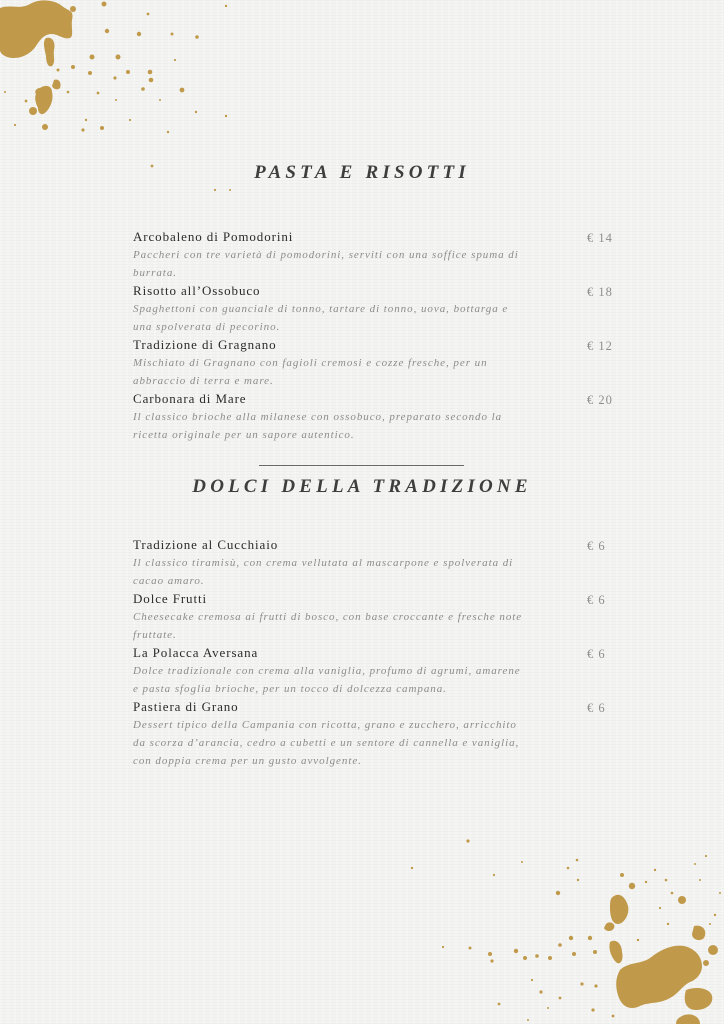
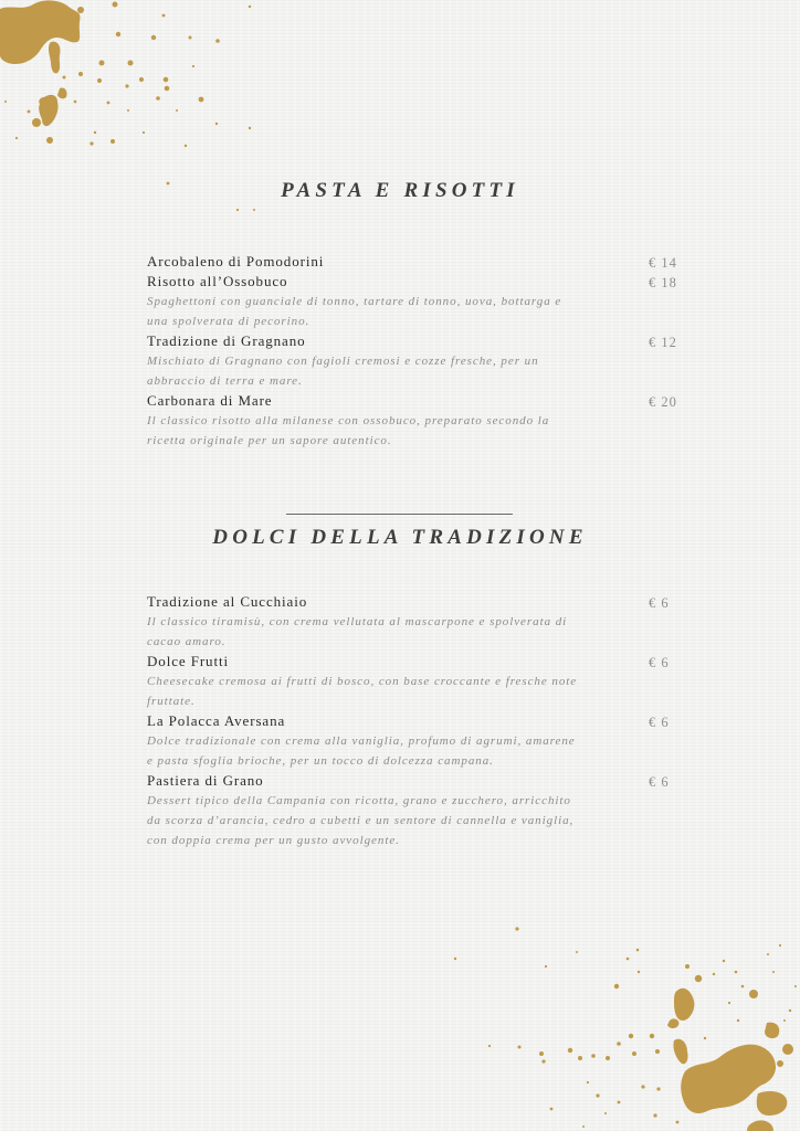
  PASTA E RISOTTI
  Arcobaleno di Pomodorini
- Paccheri con tre varietà di pomodorini, serviti con una soffice spuma di burrata.
  € 14
  Risotto all’Ossobuco
  Spaghettoni con guanciale di tonno, tartare di tonno, uova, bottarga e una spolverata di pecorino.
  € 18
  Tradizione di Gragnano
  Mischiato di Gragnano con fagioli cremosi e cozze fresche, per un abbraccio di terra e mare.
  € 12
  Carbonara di Mare
- Il classico brioche alla milanese con ossobuco, preparato secondo la ricetta originale per un sapore autentico.
+ Il classico risotto alla milanese con ossobuco, preparato secondo la ricetta originale per un sapore autentico.
  € 20
  DOLCI DELLA TRADIZIONE
  Tradizione al Cucchiaio
  Il classico tiramisù, con crema vellutata al mascarpone e spolverata di cacao amaro.
  € 6
  Dolce Frutti
  Cheesecake cremosa ai frutti di bosco, con base croccante e fresche note fruttate.
  € 6
  La Polacca Aversana
  Dolce tradizionale con crema alla vaniglia, profumo di agrumi, amarene e pasta sfoglia brioche, per un tocco di dolcezza campana.
  € 6
  Pastiera di Grano
  Dessert tipico della Campania con ricotta, grano e zucchero, arricchito da scorza d’arancia, cedro a cubetti e un sentore di cannella e vaniglia, con doppia crema per un gusto avvolgente.
  € 6
